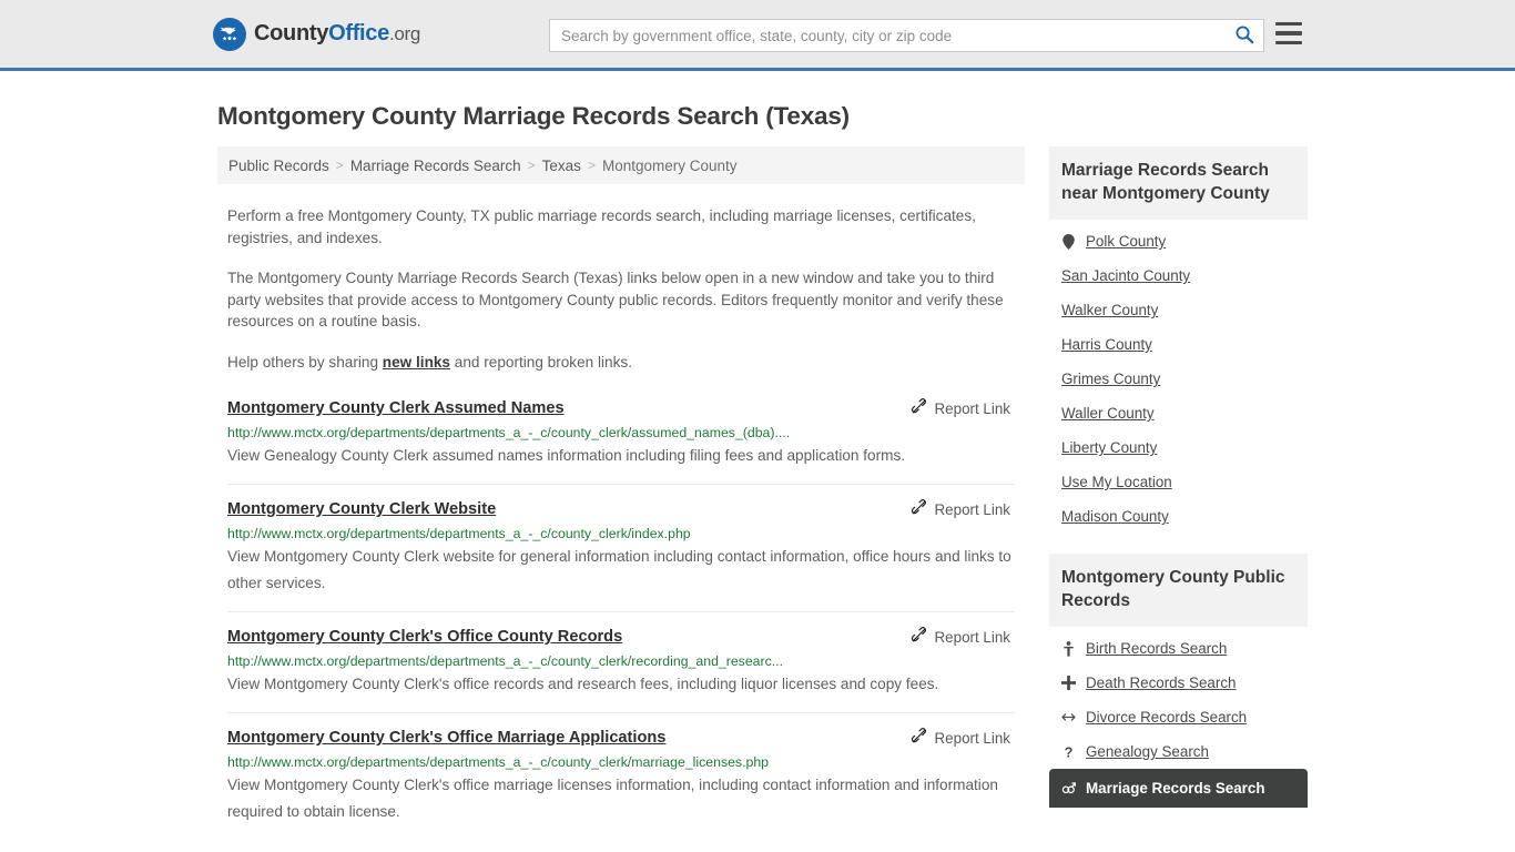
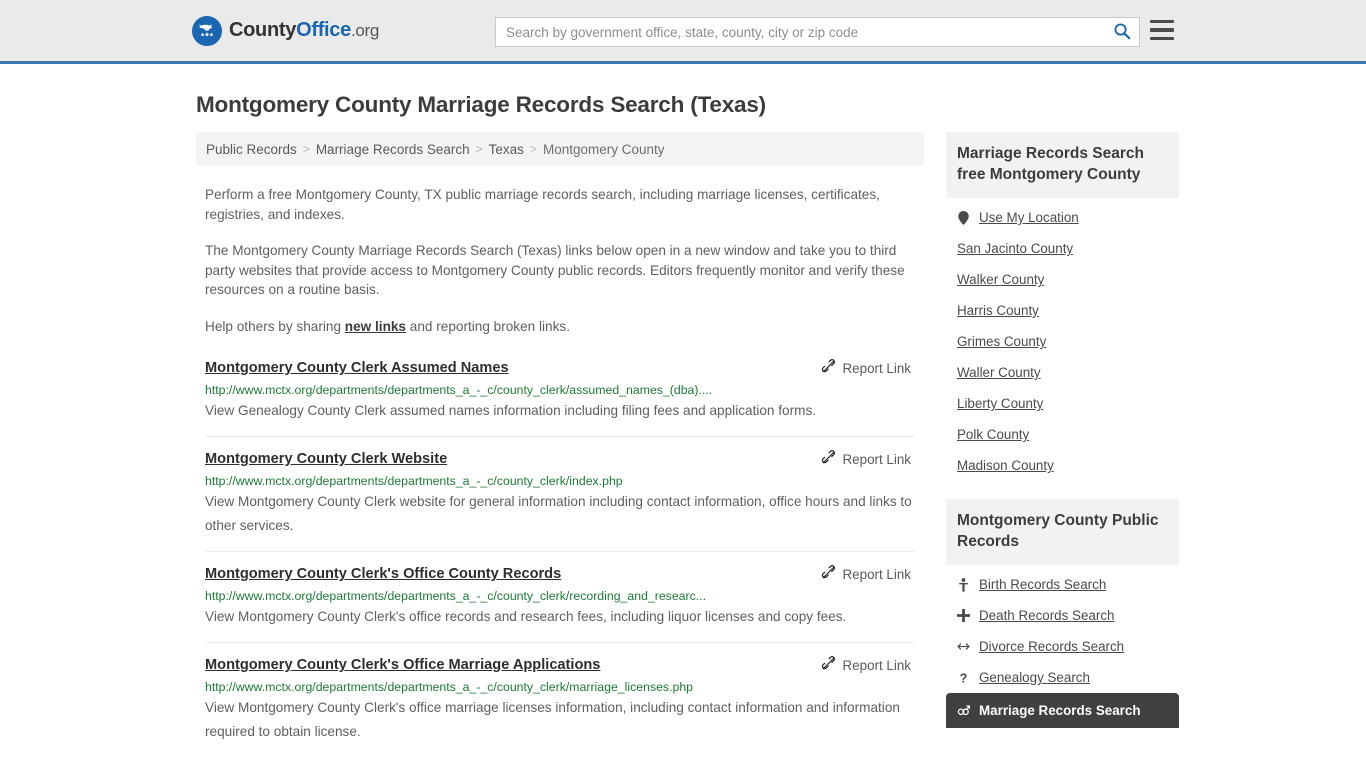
  CountyOffice.org
  Search by government office, state, county, city or zip code
  Montgomery County Marriage Records Search (Texas)
  Public Records
  >
  Marriage Records Search
  >
  Texas
  >
  Montgomery County
  Perform a free Montgomery County, TX public marriage records search, including marriage licenses, certificates, registries, and indexes.
  The Montgomery County Marriage Records Search (Texas) links below open in a new window and take you to third party websites that provide access to Montgomery County public records. Editors frequently monitor and verify these resources on a routine basis.
  Help others by sharing new links and reporting broken links.
  Montgomery County Clerk Assumed Names
  Report Link
  http://www.mctx.org/departments/departments_a_-_c/county_clerk/assumed_names_(dba)....
  View Genealogy County Clerk assumed names information including filing fees and application forms.
  Montgomery County Clerk Website
  Report Link
  http://www.mctx.org/departments/departments_a_-_c/county_clerk/index.php
  View Montgomery County Clerk website for general information including contact information, office hours and links to other services.
  Montgomery County Clerk's Office County Records
  Report Link
  http://www.mctx.org/departments/departments_a_-_c/county_clerk/recording_and_researc...
  View Montgomery County Clerk's office records and research fees, including liquor licenses and copy fees.
  Montgomery County Clerk's Office Marriage Applications
  Report Link
  http://www.mctx.org/departments/departments_a_-_c/county_clerk/marriage_licenses.php
  View Montgomery County Clerk's office marriage licenses information, including contact information and information required to obtain license.
- Marriage Records Search near Montgomery County
+ Marriage Records Search free Montgomery County
- Polk County
+ Use My Location
  San Jacinto County
  Walker County
  Harris County
  Grimes County
  Waller County
  Liberty County
- Use My Location
+ Polk County
  Madison County
  Montgomery County Public Records
  Birth Records Search
  Death Records Search
  Divorce Records Search
  ?
  Genealogy Search
  Marriage Records Search
